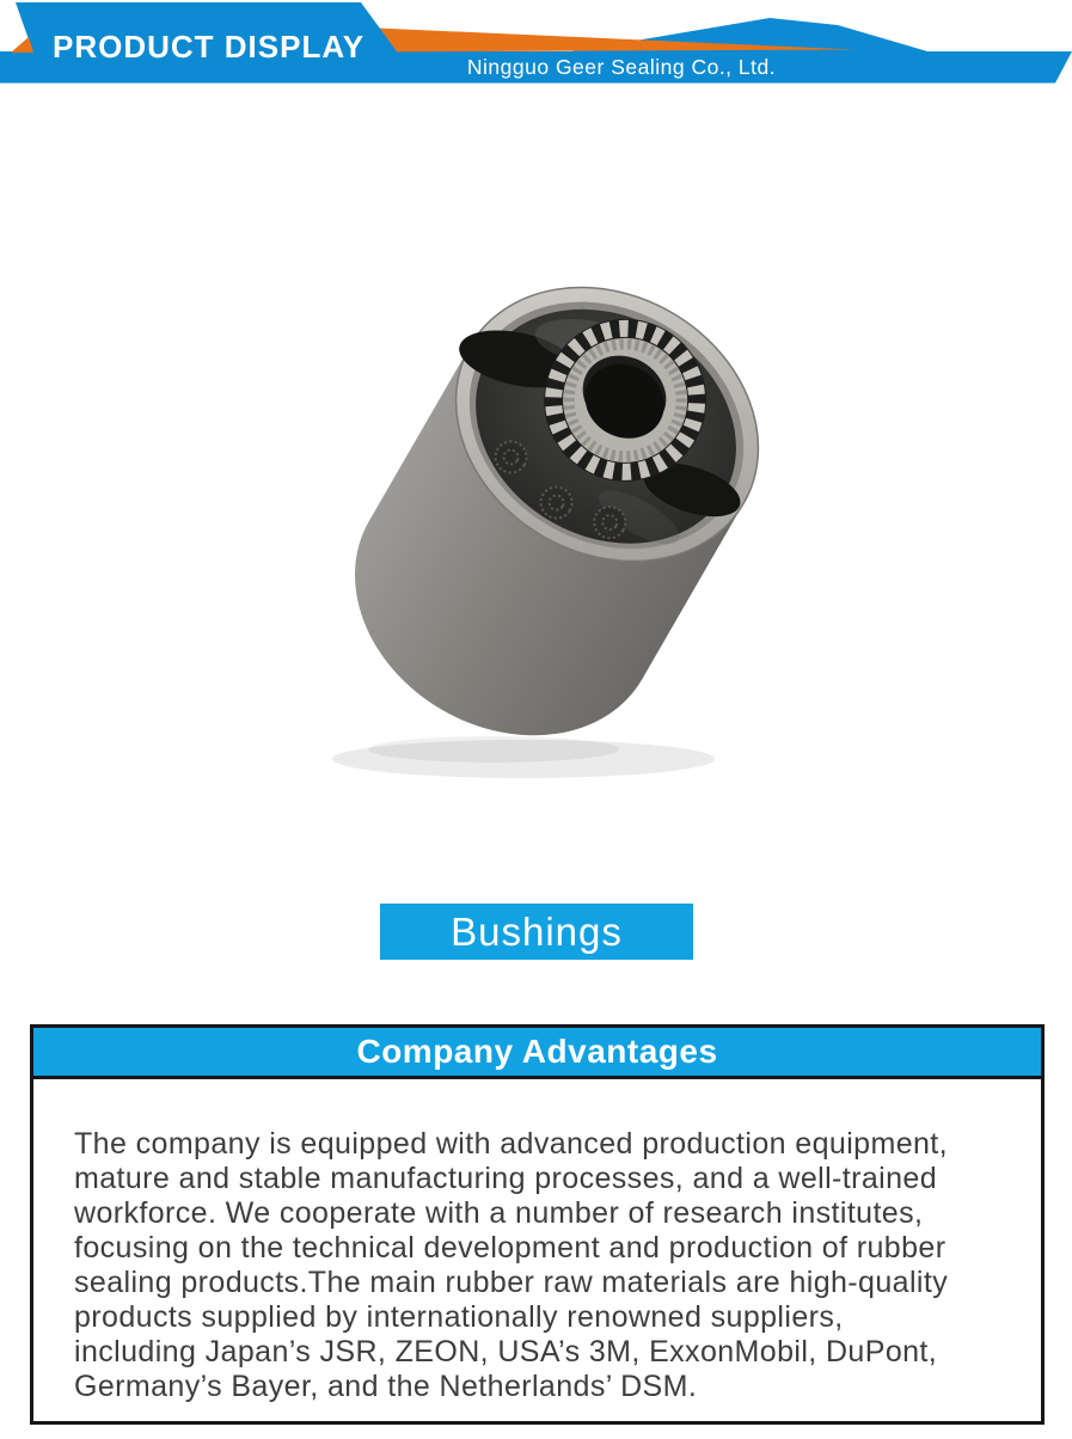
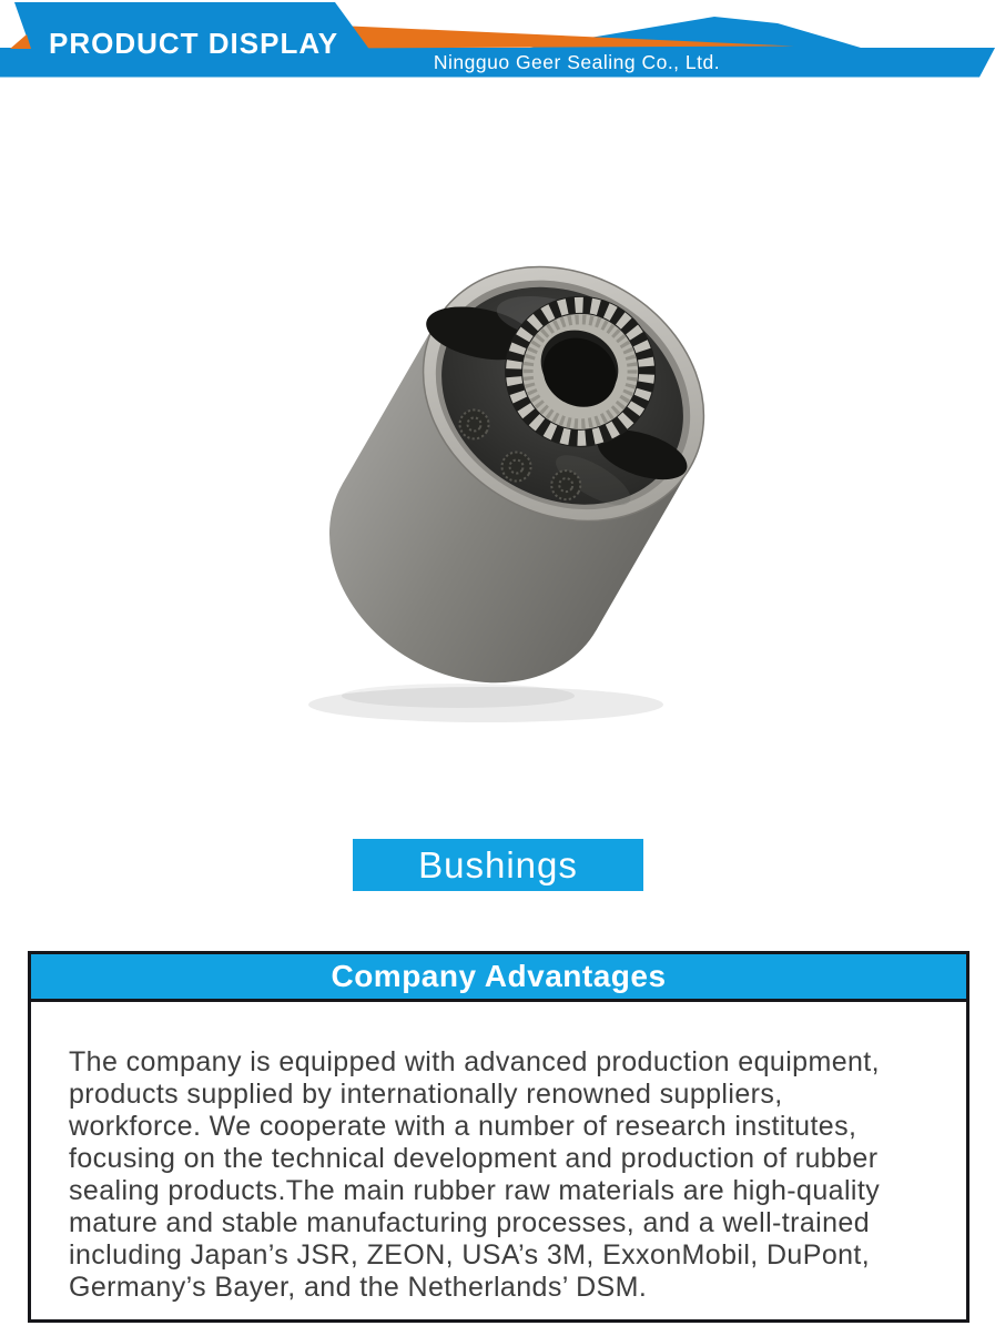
  PRODUCT DISPLAY
  Ningguo Geer Sealing Co., Ltd.
  Bushings
  Company Advantages
  The company is equipped with advanced production equipment,
- mature and stable manufacturing processes, and a well-trained
+ products supplied by internationally renowned suppliers,
  workforce. We cooperate with a number of research institutes,
  focusing on the technical development and production of rubber
  sealing products.The main rubber raw materials are high-quality
- products supplied by internationally renowned suppliers,
+ mature and stable manufacturing processes, and a well-trained
  including Japan’s JSR, ZEON, USA’s 3M, ExxonMobil, DuPont,
  Germany’s Bayer, and the Netherlands’ DSM.
